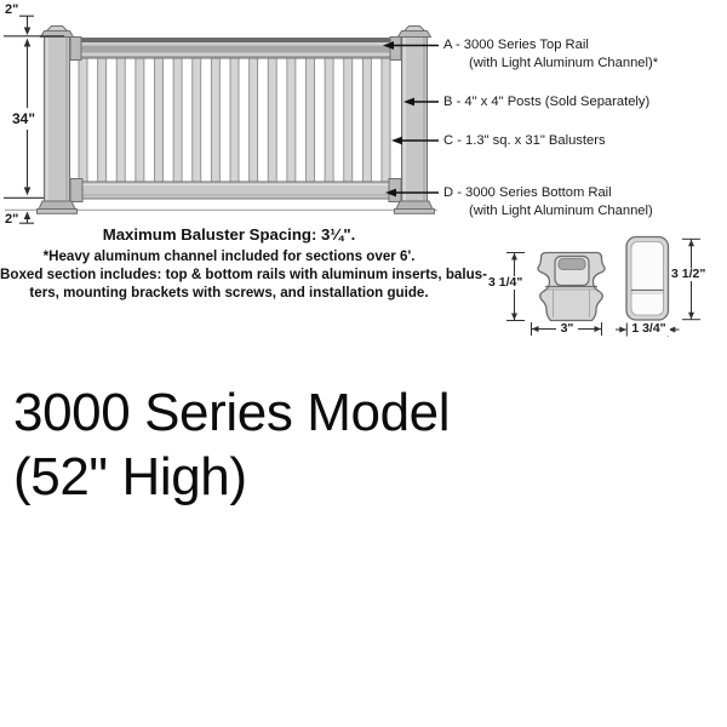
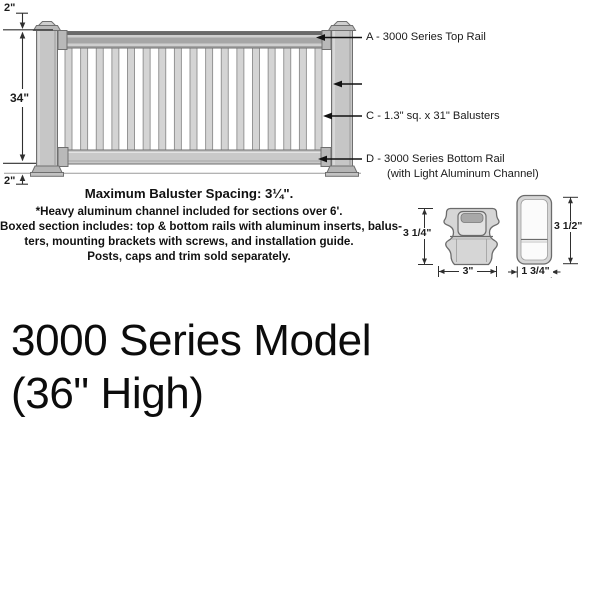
  2"
  34"
  2"
  A - 3000 Series Top Rail
- (with Light Aluminum Channel)*
- B - 4" x 4" Posts (Sold Separately)
  C - 1.3" sq. x 31" Balusters
  D - 3000 Series Bottom Rail
  (with Light Aluminum Channel)
  Maximum Baluster Spacing: 3¼".
  *Heavy aluminum channel included for sections over 6'.
  Boxed section includes: top & bottom rails with aluminum inserts, balus-
  ters, mounting brackets with screws, and installation guide.
+ Posts, caps and trim sold separately.
  3 1/4"
  3"
  3 1/2"
  1 3/4"
  3000 Series Model
- (52" High)
+ (36" High)
